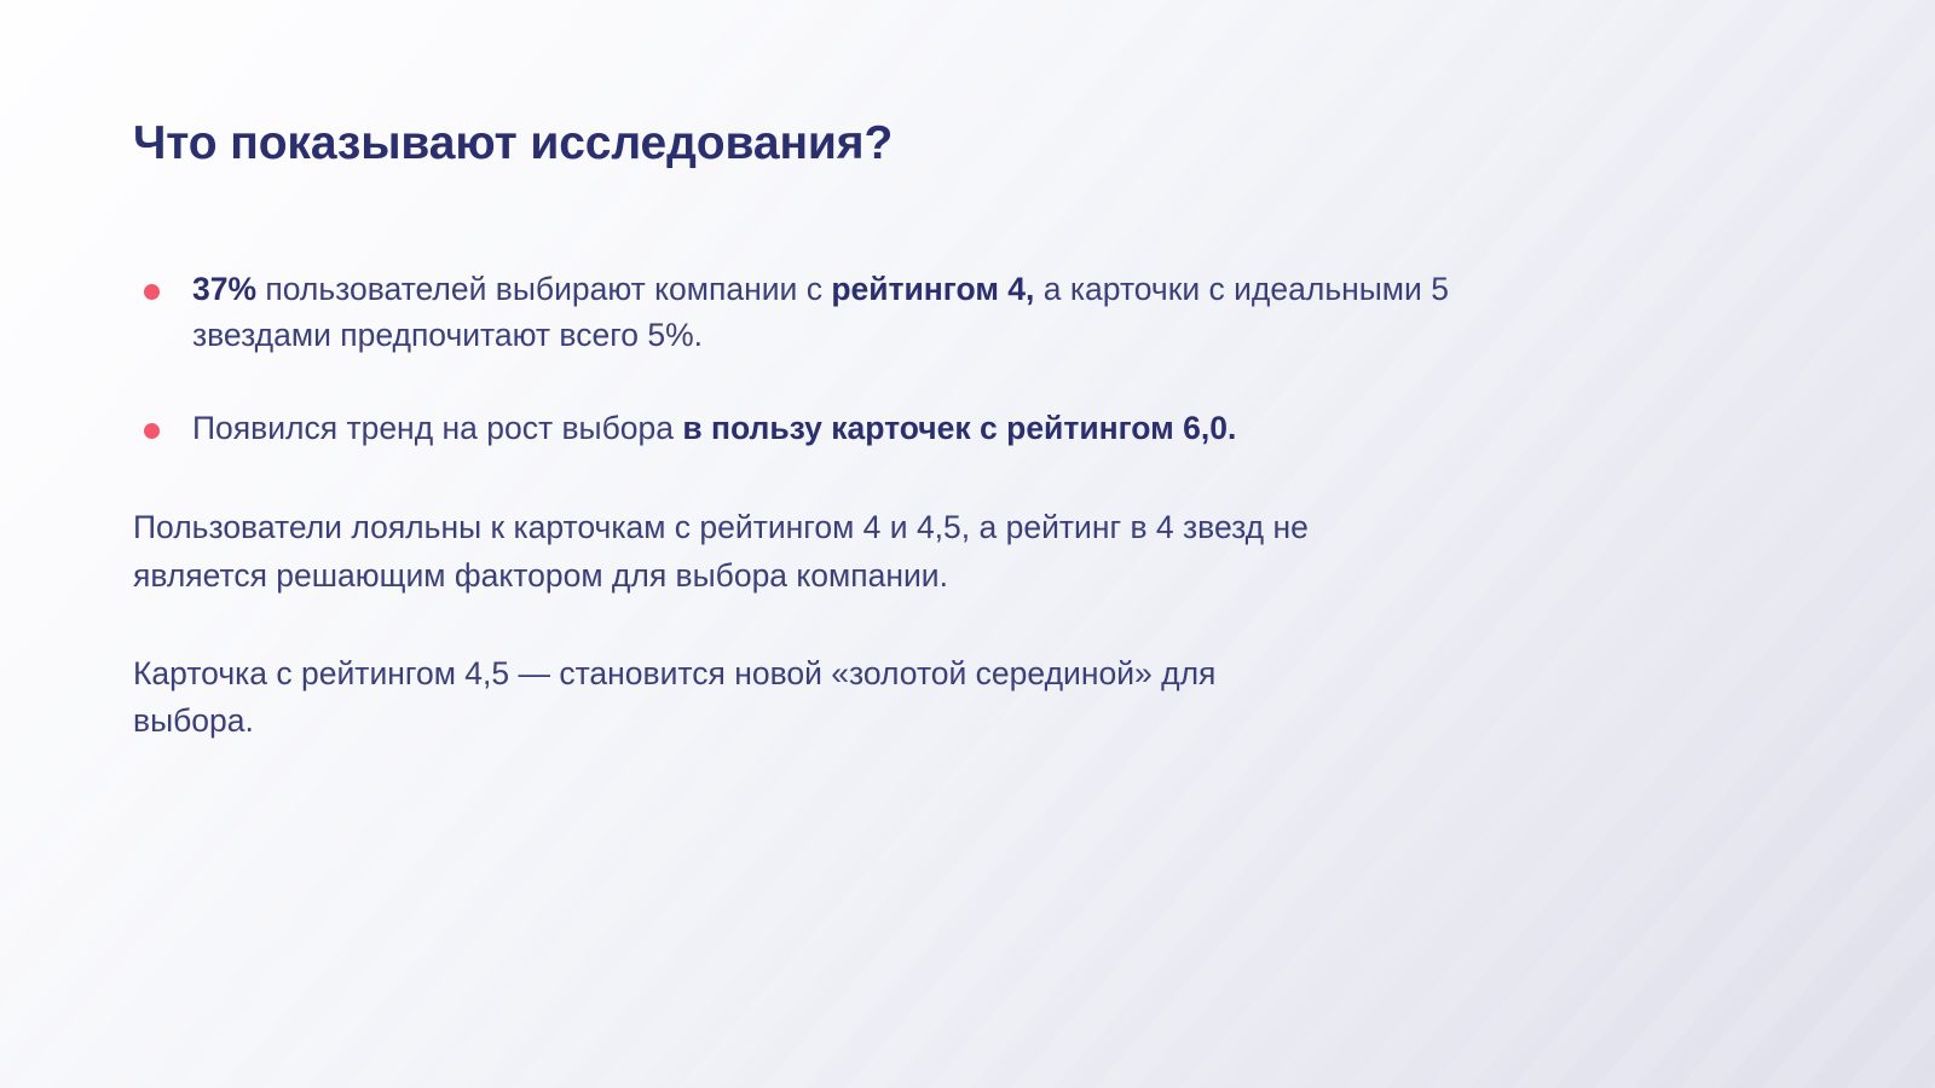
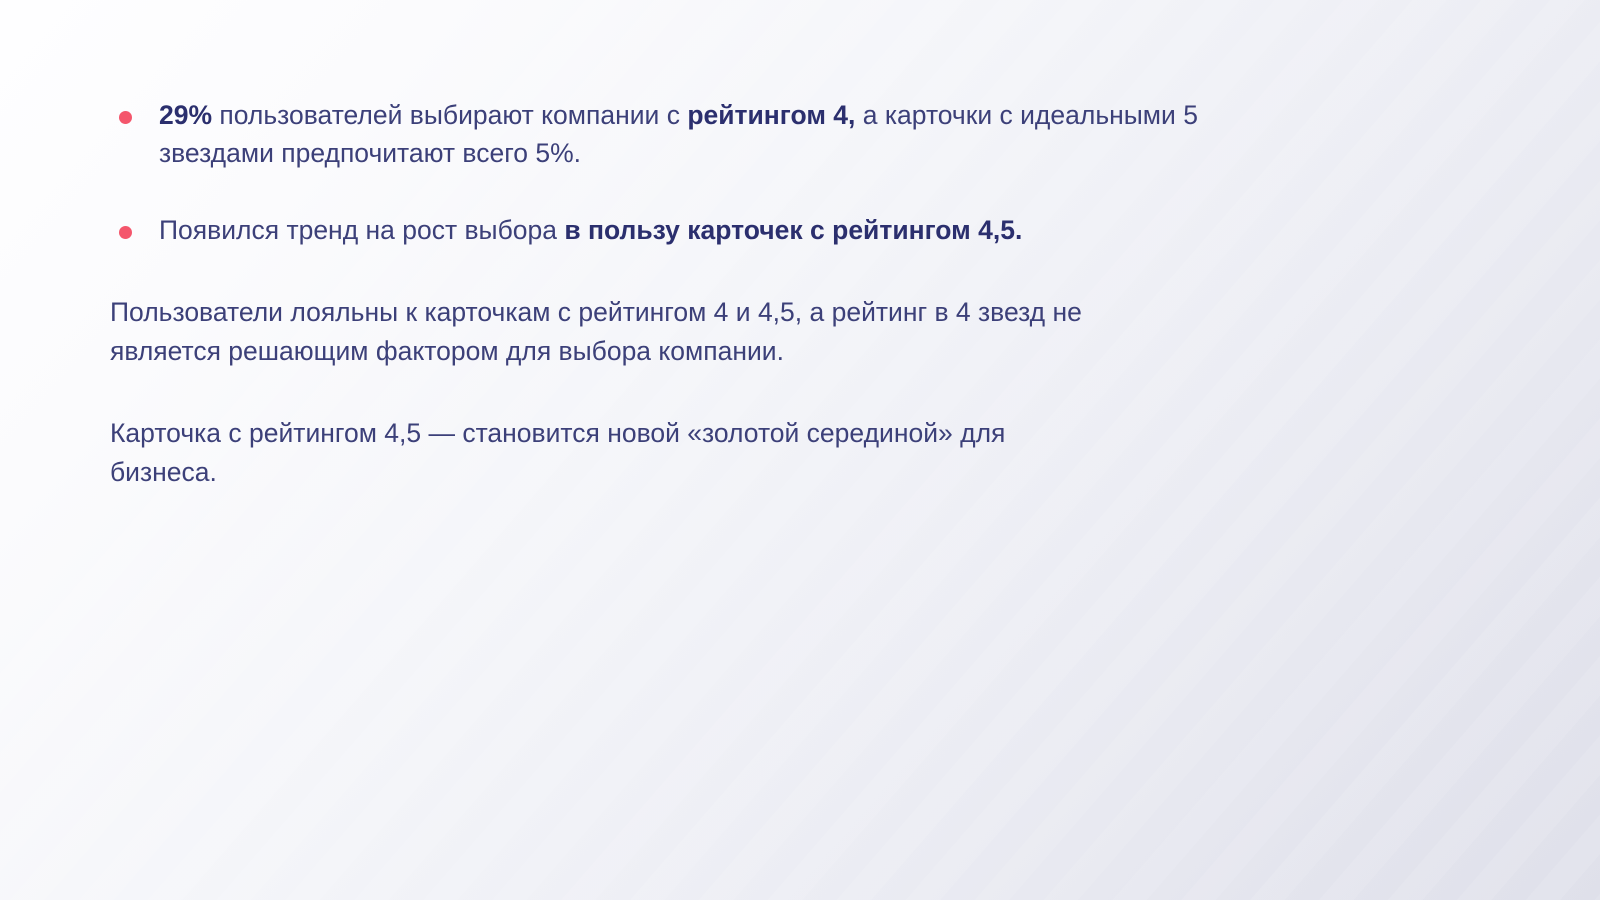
- Что показывают исследования?
- 37% пользователей выбирают компании с рейтингом 4, а карточки с идеальными 5 звездами предпочитают всего 5%.
+ 29% пользователей выбирают компании с рейтингом 4, а карточки с идеальными 5 звездами предпочитают всего 5%.
- Появился тренд на рост выбора в пользу карточек с рейтингом 6,0.
+ Появился тренд на рост выбора в пользу карточек с рейтингом 4,5.
  Пользователи лояльны к карточкам с рейтингом 4 и 4,5, а рейтинг в 4 звезд не является решающим фактором для выбора компании.
- Карточка с рейтингом 4,5 — становится новой «золотой серединой» для выбора.
+ Карточка с рейтингом 4,5 — становится новой «золотой серединой» для бизнеса.
